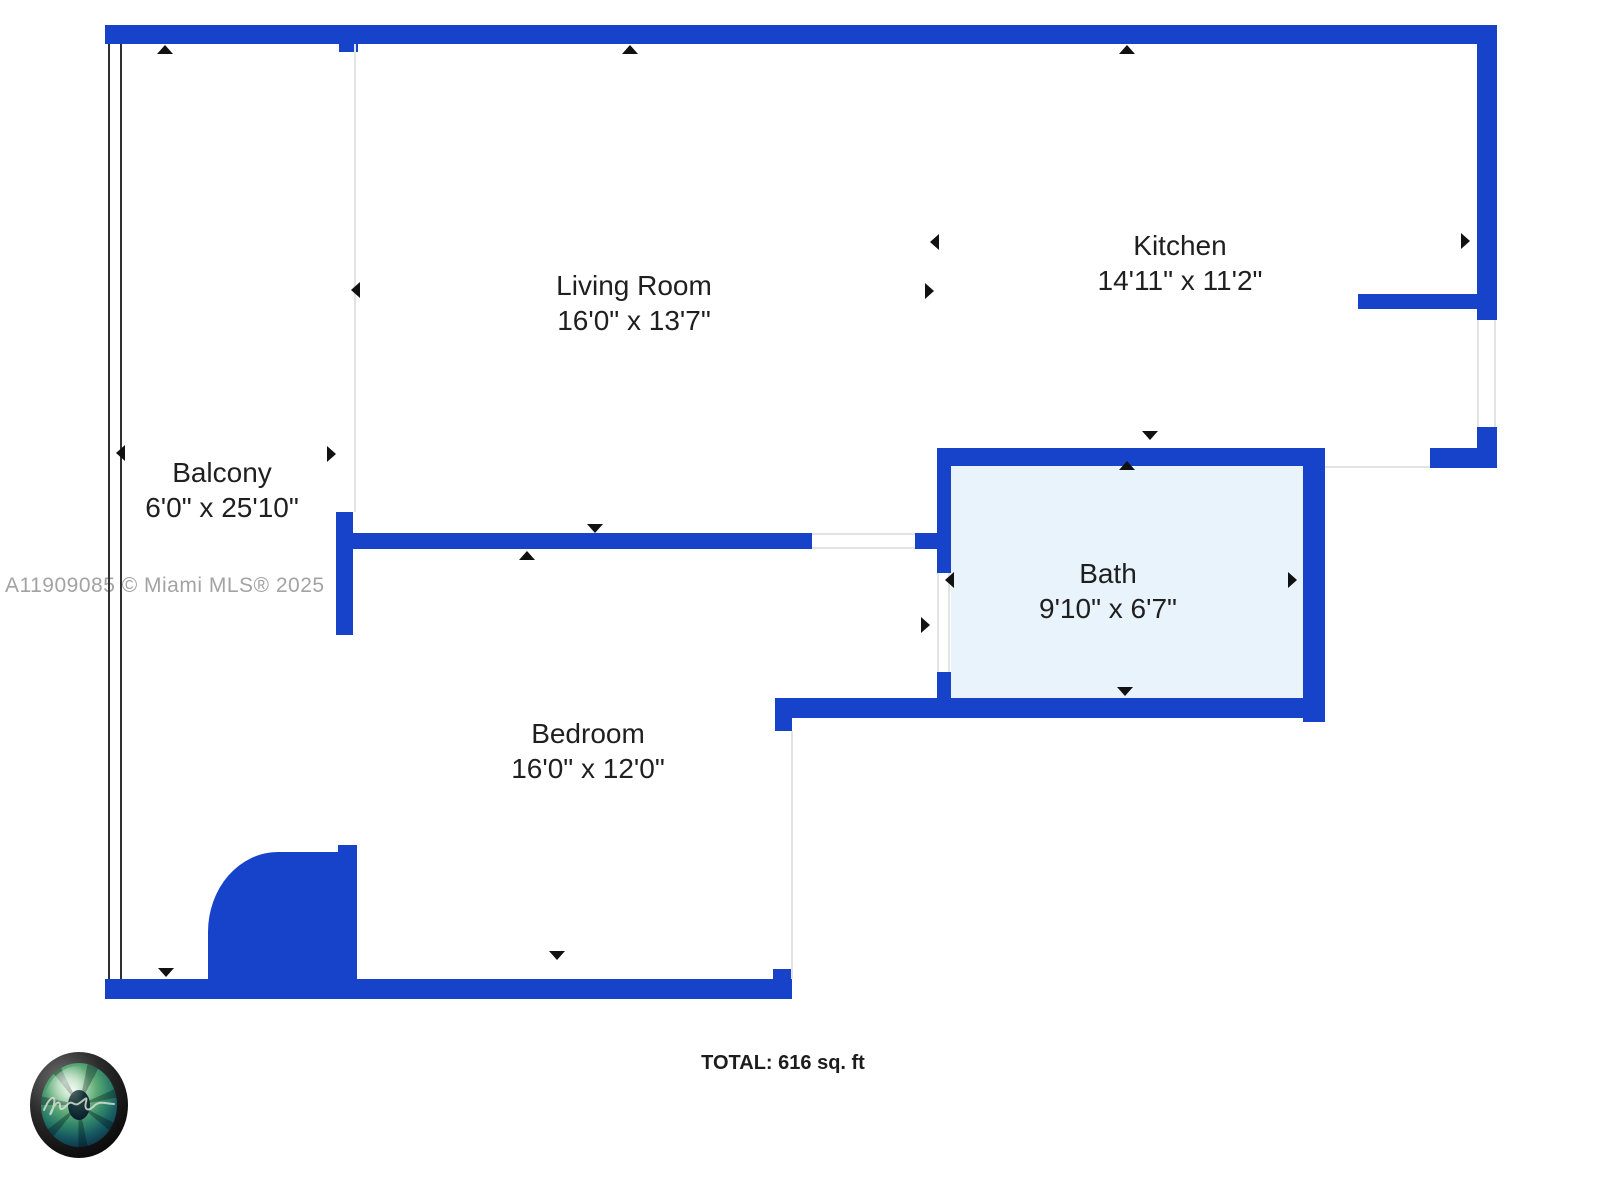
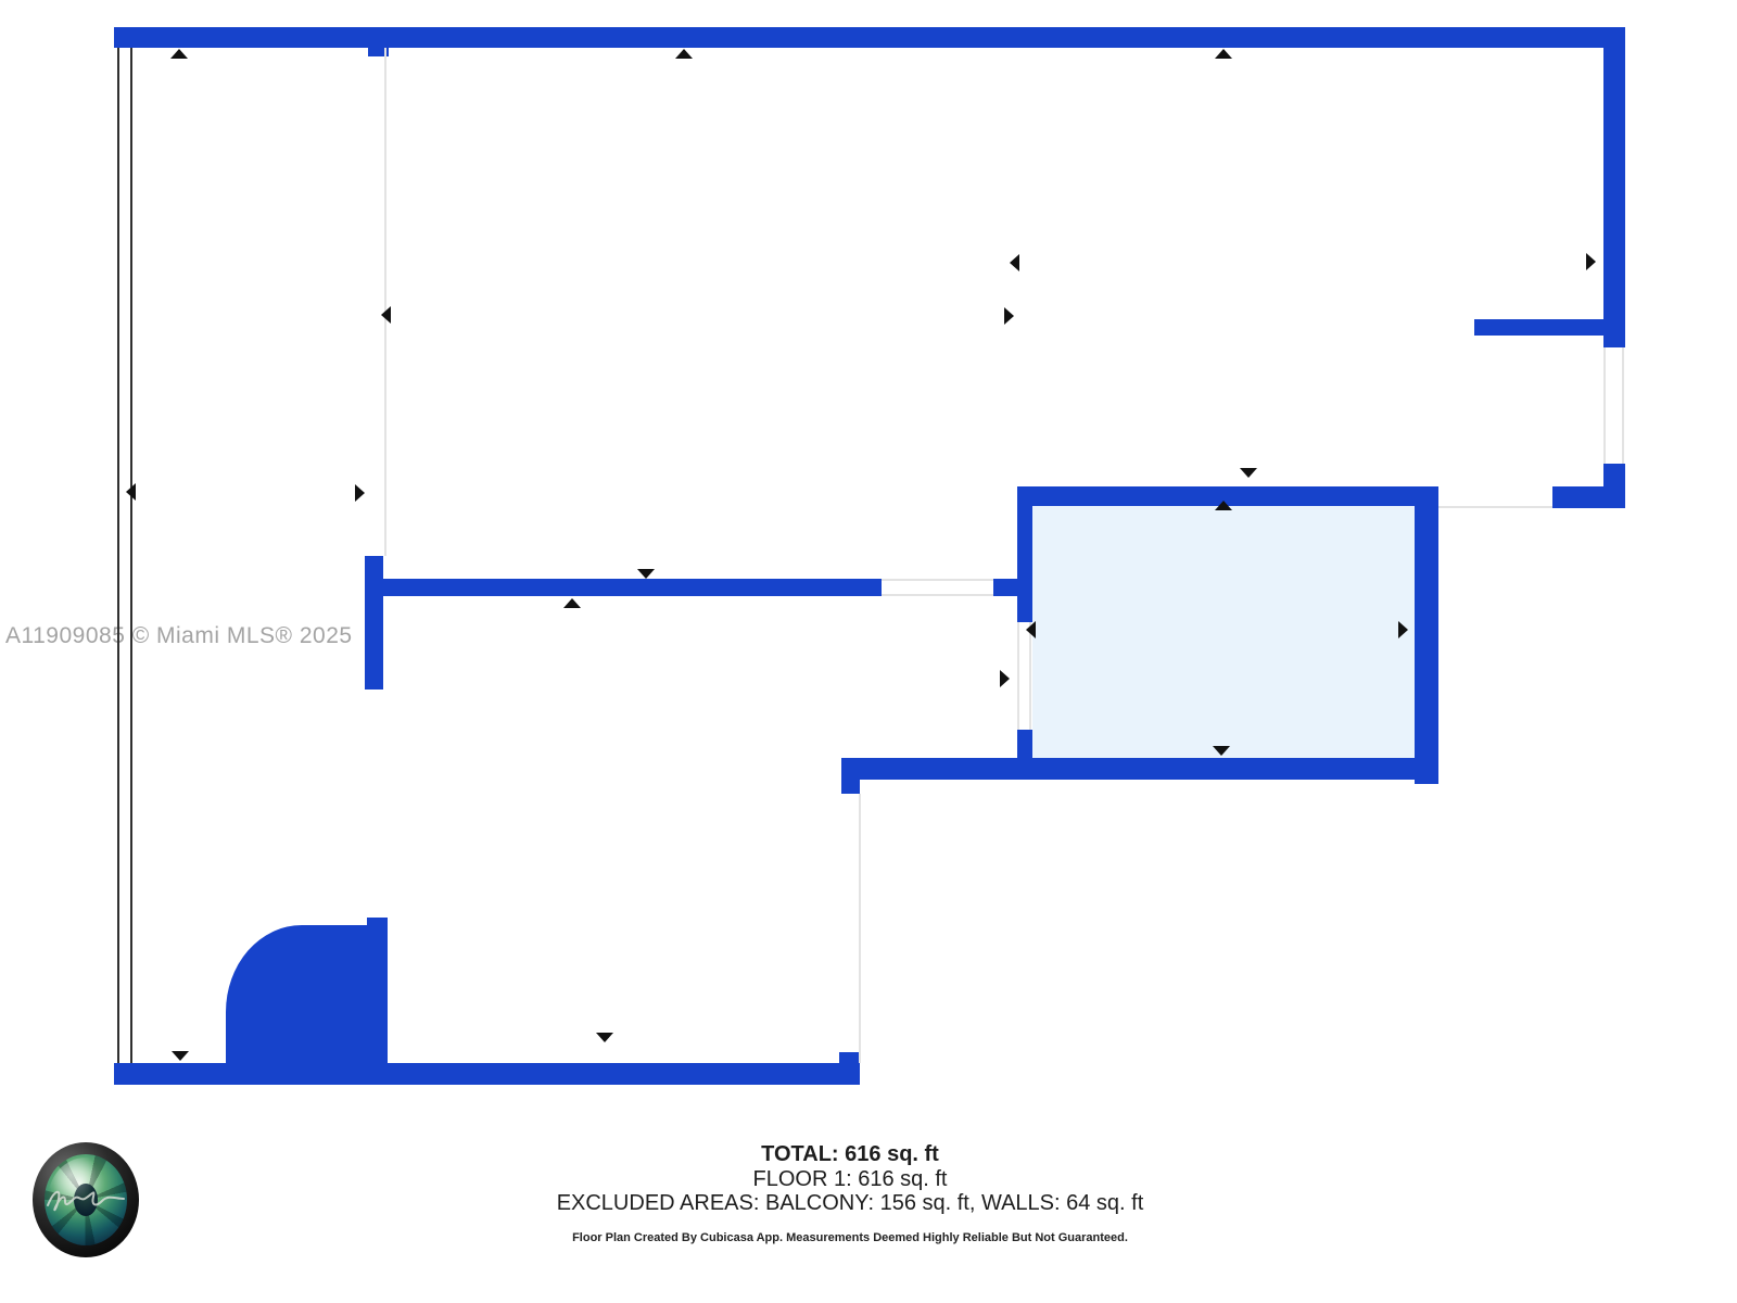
- Living Room
- 16'0" x 13'7"
- Kitchen
- 14'11" x 11'2"
- Balcony
- 6'0" x 25'10"
- Bath
- 9'10" x 6'7"
- Bedroom
- 16'0" x 12'0"
  A1190908 © Miami MLS® 2025
  TOTAL: 616 sq. ft
+ FLOOR 1: 616 sq. ft
+ EXCLUDED AREAS: BALCONY: 156 sq. ft, WALLS: 64 sq. ft
+ Floor Plan Created By Cubicasa App. Measurements Deemed Highly Reliable But Not Guaranteed.
